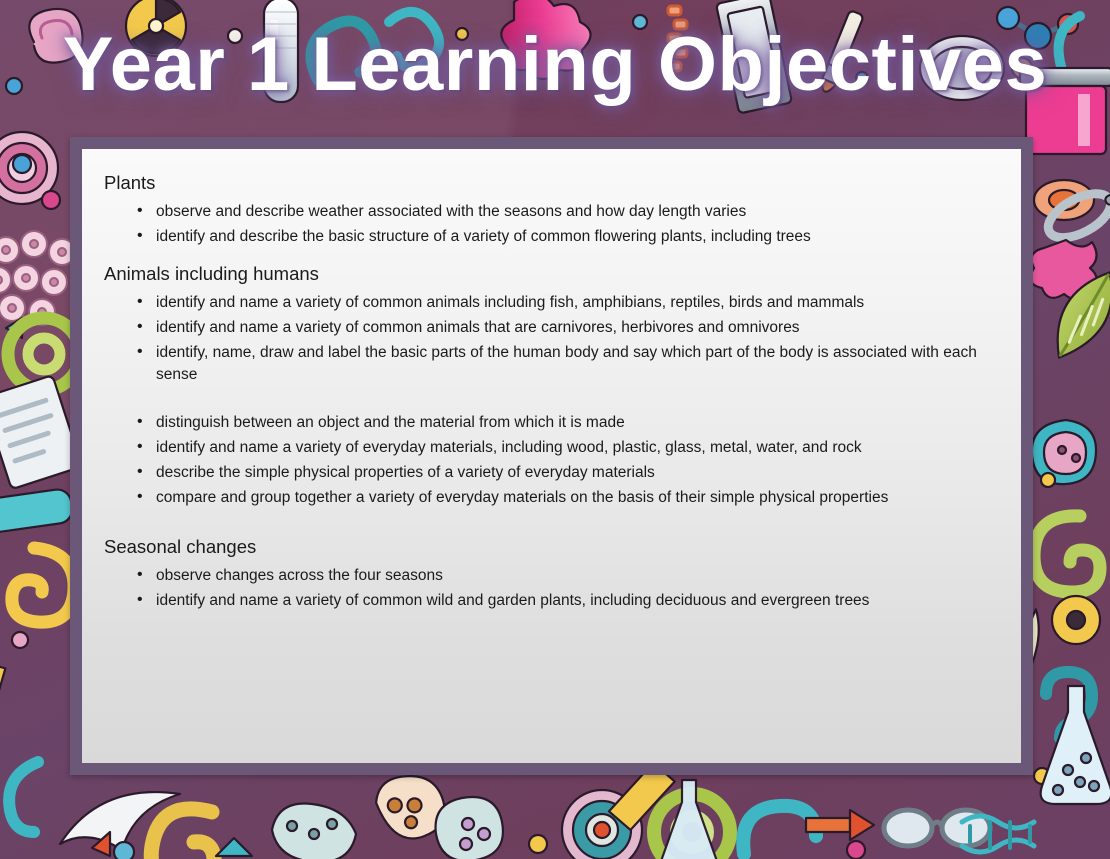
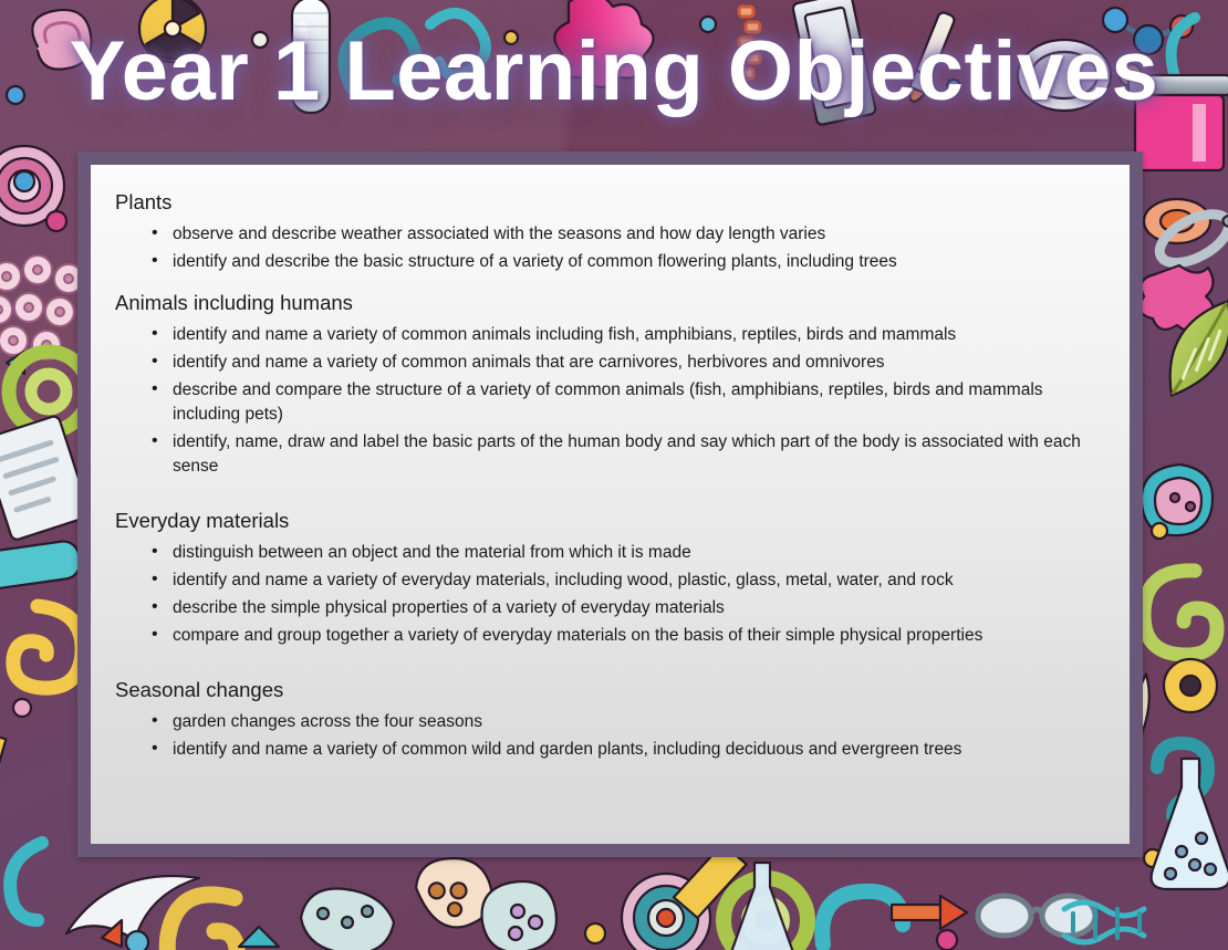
  Year 1 Learning Objectives
  Plants
  observe and describe weather associated with the seasons and how day length varies
  identify and describe the basic structure of a variety of common flowering plants, including trees
  Animals including humans
  identify and name a variety of common animals including fish, amphibians, reptiles, birds and mammals
  identify and name a variety of common animals that are carnivores, herbivores and omnivores
+ describe and compare the structure of a variety of common animals (fish, amphibians, reptiles, birds and mammals including pets)
  identify, name, draw and label the basic parts of the human body and say which part of the body is associated with each sense
+ Everyday materials
  distinguish between an object and the material from which it is made
  identify and name a variety of everyday materials, including wood, plastic, glass, metal, water, and rock
  describe the simple physical properties of a variety of everyday materials
  compare and group together a variety of everyday materials on the basis of their simple physical properties
  Seasonal changes
- observe changes across the four seasons
+ garden changes across the four seasons
  identify and name a variety of common wild and garden plants, including deciduous and evergreen trees
